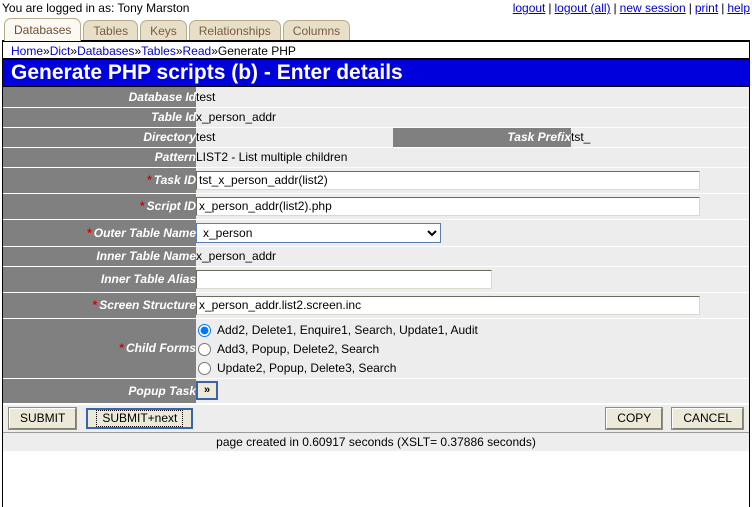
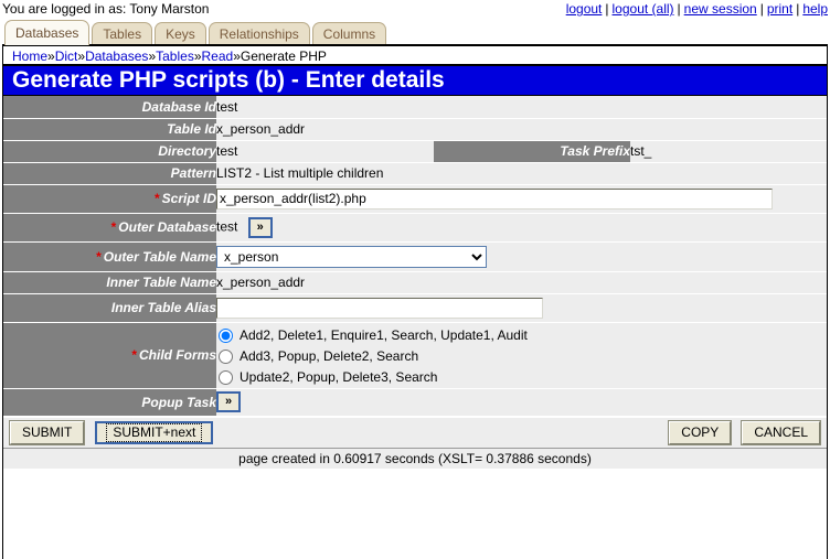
  You are logged in as: Tony Marston
  logout | logout (all) | new session | print | help
  Databases
  Tables
  Keys
  Relationships
  Columns
  Home»Dict»Databases»Tables»Read»Generate PHP
  Generate PHP scripts (b) - Enter details
  Database Id	test
  Table Id	x_person_addr
  Directory	test	Task Prefix	tst_
  Pattern	LIST2 - List multiple children
- * Task ID	tst_x_person_addr(list2)
  * Script ID	x_person_addr(list2).php
+ * Outer Database	test »
  * Outer Table Name	x_person
  Inner Table Name	x_person_addr
  Inner Table Alias
- * Screen Structure	x_person_addr.list2.screen.inc
  * Child Forms	Add2, Delete1, Enquire1, Search, Update1, Audit Add3, Popup, Delete2, Search Update2, Popup, Delete3, Search
  Popup Task	»
  SUBMIT
  SUBMIT+next
  COPY
  CANCEL
  page created in 0.60917 seconds (XSLT= 0.37886 seconds)
